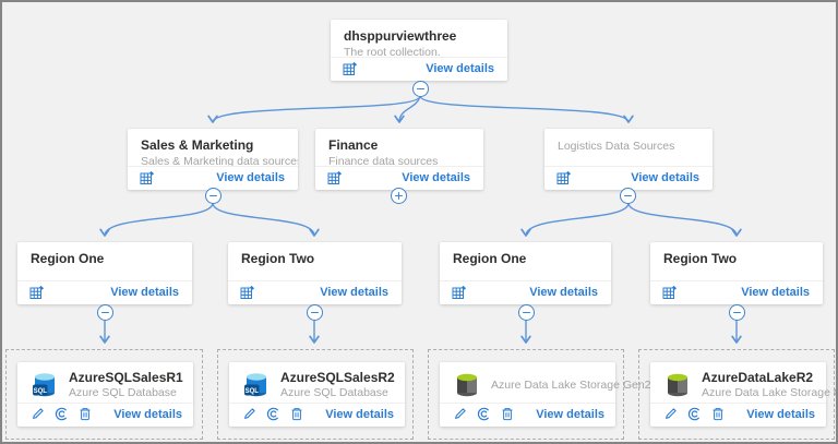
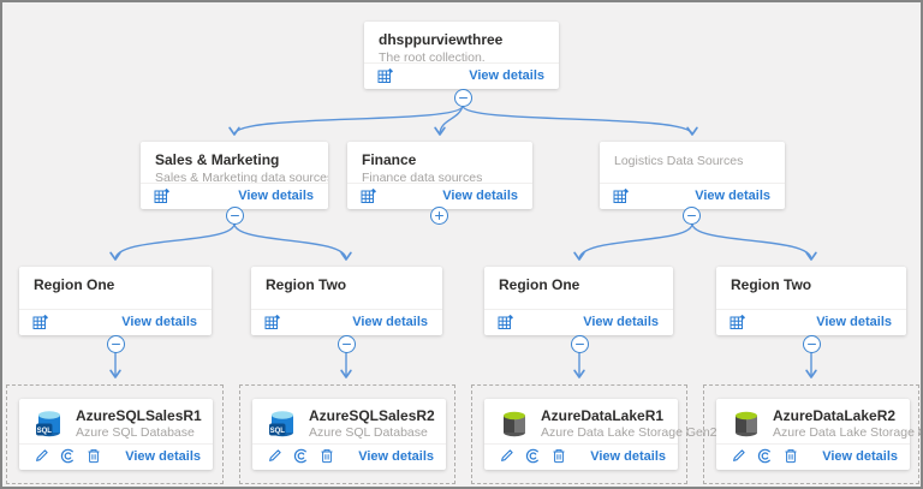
  dhsppurviewthree
  The root collection.
  View details
  Sales & Marketing
  Sales & Marketing data source
  View details
  Finance
  Finance data sources
  View details
  Logistics Data Sources
  View details
  Region One
  View details
  Region Two
  View details
  Region One
  View details
  Region Two
  View details
  AzureSQLSalesR1
  Azure SQL Database
  View details
  AzureSQLSalesR2
  Azure SQL Database
  View details
+ AzureDataLakeR1
  Azure Data Lake Storage Gen2
  View details
  AzureDataLakeR2
  Azure Data Lake Storage
  View details
